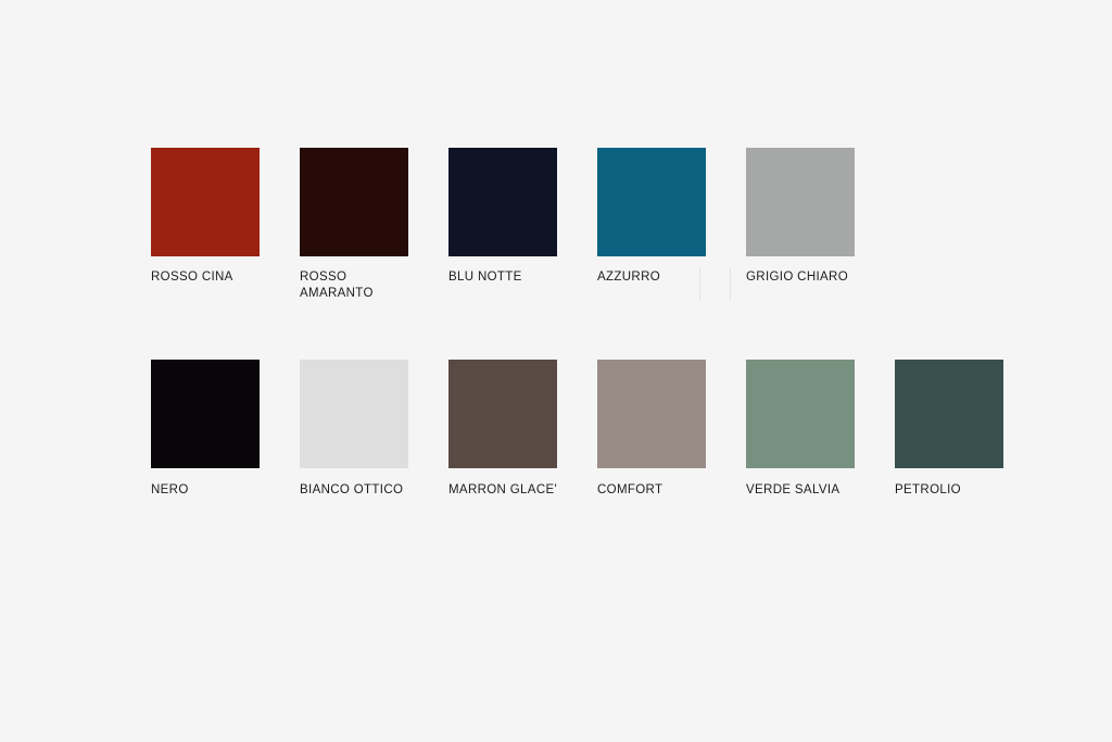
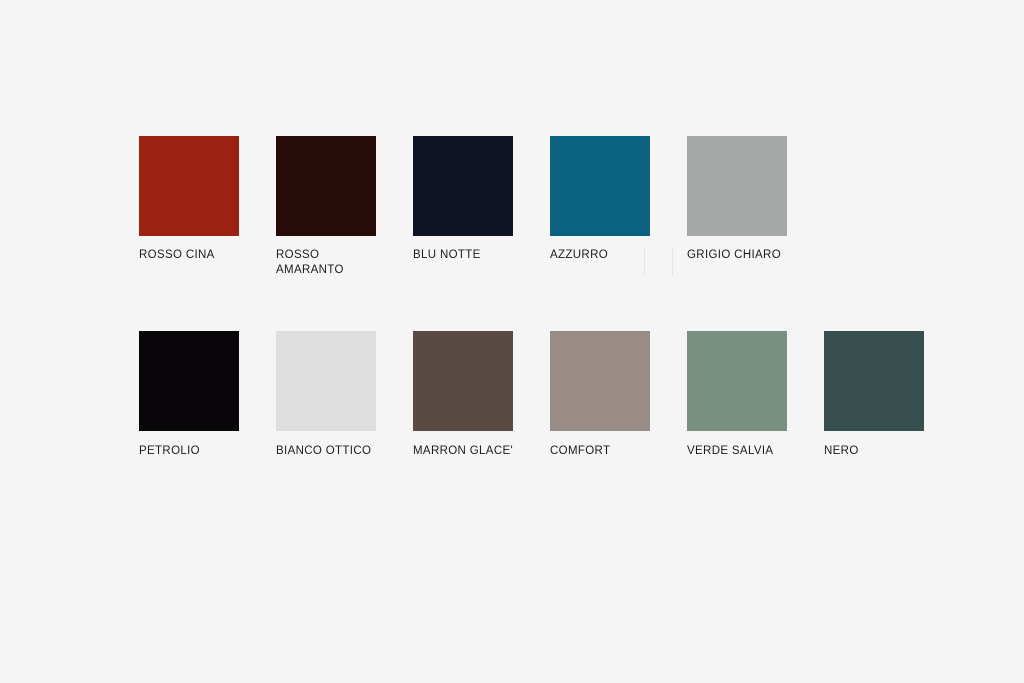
  ROSSO CINA
  ROSSO
  AMARANTO
  BLU NOTTE
  AZZURRO
  GRIGIO CHIARO
- NERO
+ PETROLIO
  BIANCO OTTICO
  MARRON GLACE'
  COMFORT
  VERDE SALVIA
- PETROLIO
+ NERO
